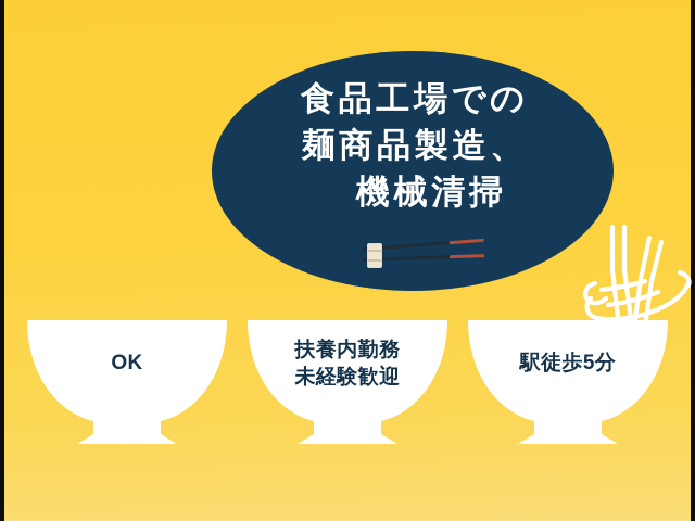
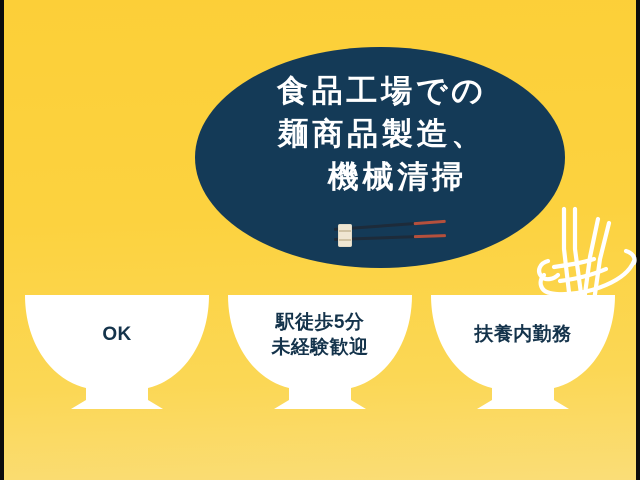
  食品工場での
  麺商品製造、
  機械清掃
  OK
- 扶養内勤務
+ 駅徒歩5分
  未経験歓迎
- 駅徒歩5分
+ 扶養内勤務
